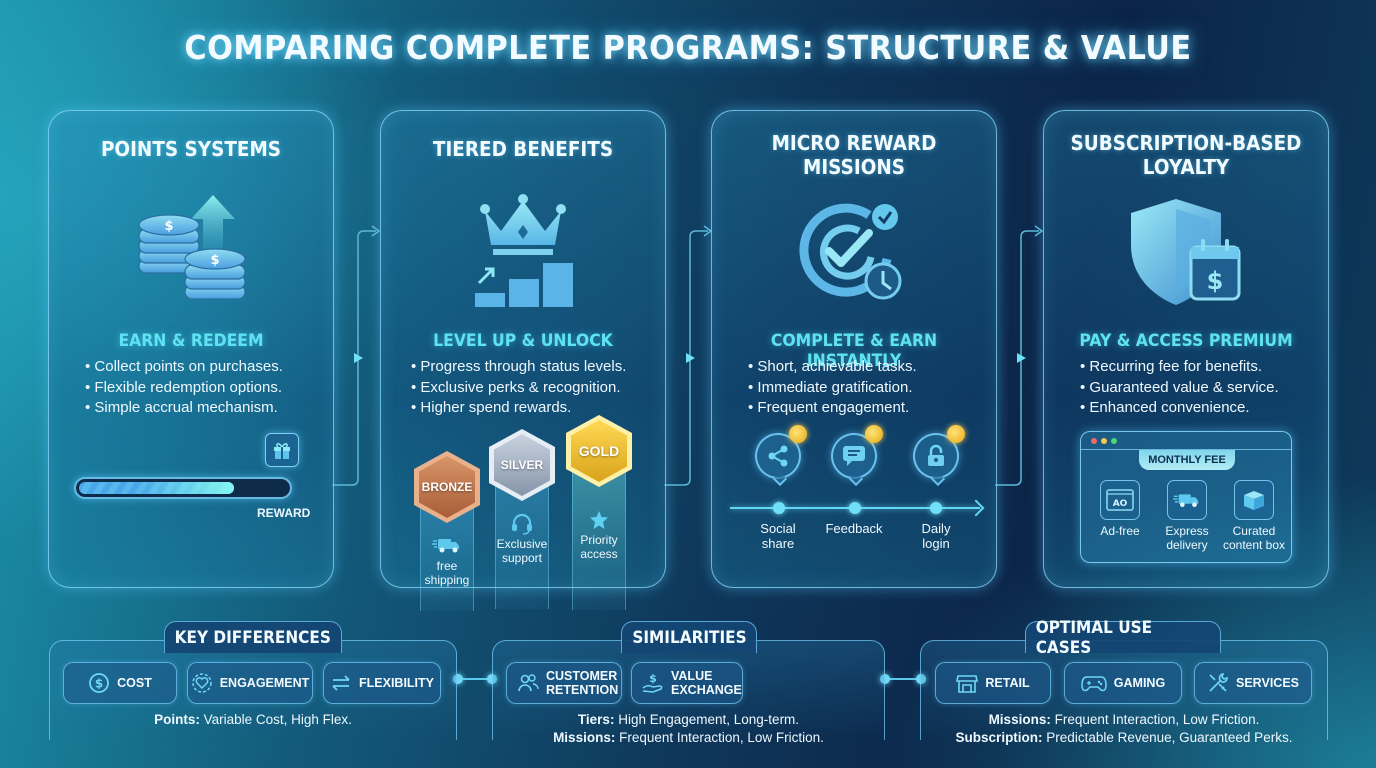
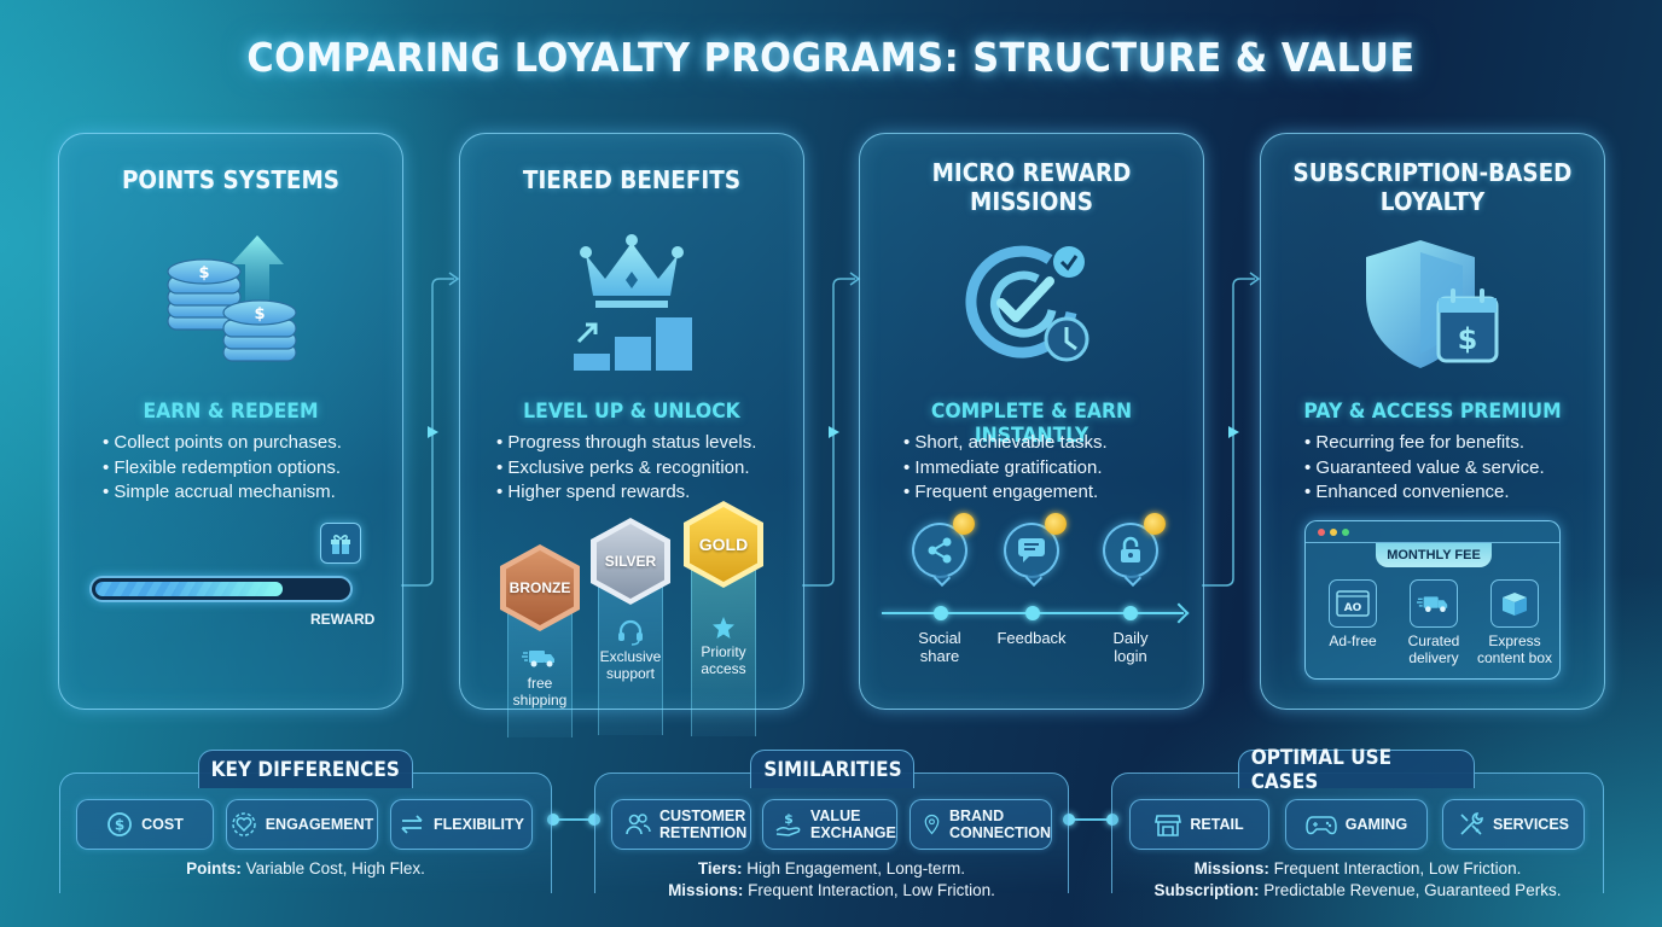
- COMPARING COMPLETE PROGRAMS: STRUCTURE & VALUE
+ COMPARING LOYALTY PROGRAMS: STRUCTURE & VALUE
  POINTS SYSTEMS
  $
  $
  EARN & REDEEM
  Collect points on purchases.
  Flexible redemption options.
  Simple accrual mechanism.
  REWARD
  TIERED BENEFITS
  LEVEL UP & UNLOCK
  Progress through status levels.
  Exclusive perks & recognition.
  Higher spend rewards.
  BRONZE
  free
  shipping
  SILVER
  Exclusive
  support
  GOLD
  Priority
  access
  MICRO REWARD
  MISSIONS
  COMPLETE & EARN INSTANTLY
  Short, achievable tasks.
  Immediate gratification.
  Frequent engagement.
  Social
  share
  Feedback
  Daily
  login
  SUBSCRIPTION-BASED
  LOYALTY
  $
  PAY & ACCESS PREMIUM
  Recurring fee for benefits.
  Guaranteed value & service.
  Enhanced convenience.
  MONTHLY FEE
  AO
  Ad-free
- Express
+ Curated
  delivery
- Curated
+ Express
  content box
  KEY DIFFERENCES
  $
  COST
  ENGAGEMENT
  FLEXIBILITY
  Points: Variable Cost, High Flex.
  SIMILARITIES
  CUSTOMER
  RETENTION
  $
  VALUE
  EXCHANGE
+ BRAND
+ CONNECTION
  Tiers: High Engagement, Long-term.
  Missions: Frequent Interaction, Low Friction.
  OPTIMAL USE CASES
  RETAIL
  GAMING
  SERVICES
  Missions: Frequent Interaction, Low Friction.
  Subscription: Predictable Revenue, Guaranteed Perks.
